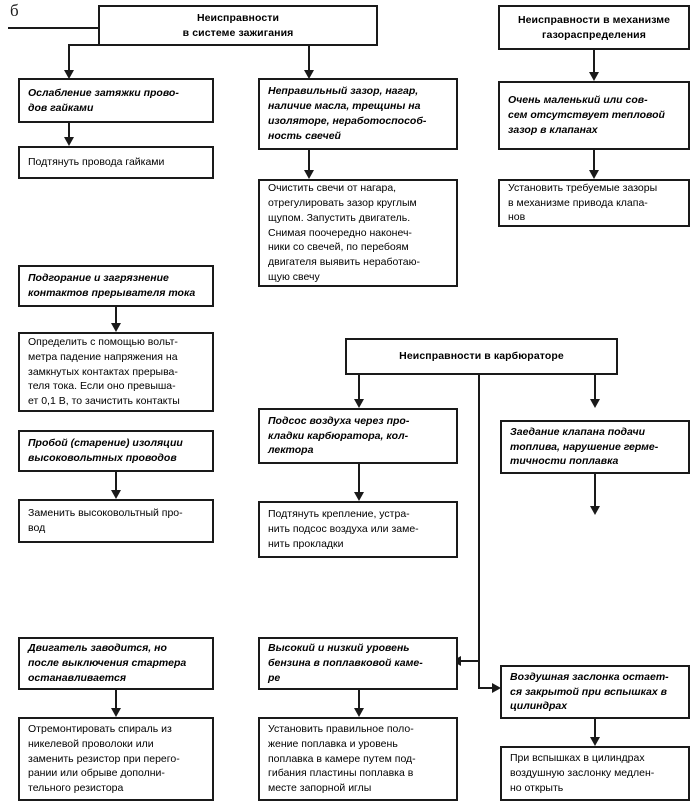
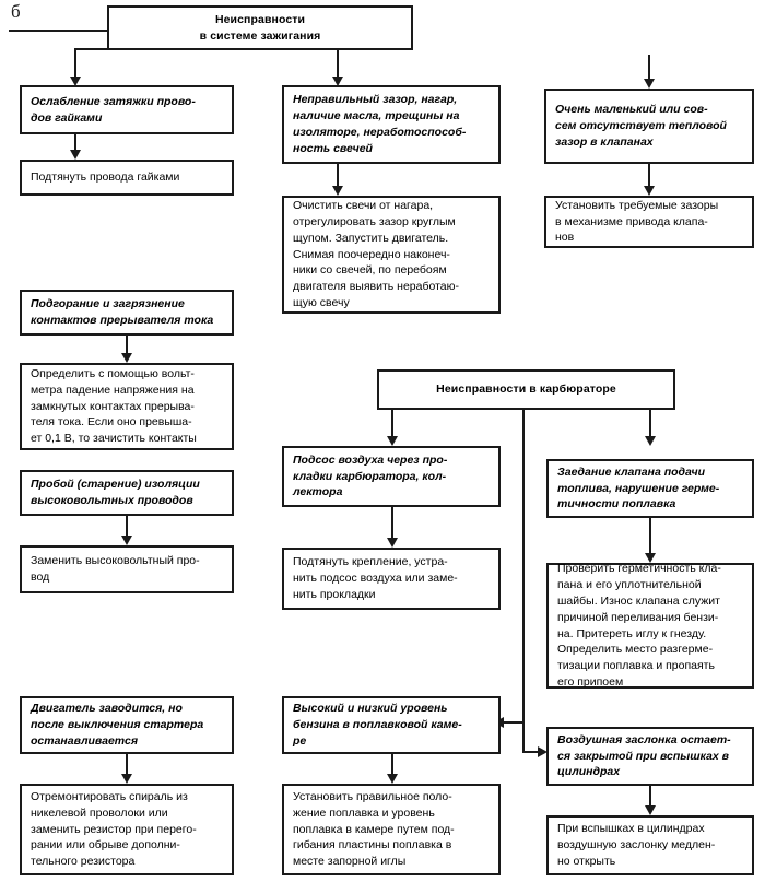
  б
  Неисправности
  в системе зажигания
  Ослабление затяжки прово-
  дов гайками
  Подтянуть провода гайками
  Подгорание и загрязнение
  контактов прерывателя тока
  Определить с помощью вольт-
  метра падение напряжения на
  замкнутых контактах прерыва-
  теля тока. Если оно превыша-
  ет 0,1 В, то зачистить контакты
  Пробой (старение) изоляции
  высоковольтных проводов
  Заменить высоковольтный про-
  вод
  Двигатель заводится, но
  после выключения стартера
  останавливается
  Отремонтировать спираль из
  никелевой проволоки или
  заменить резистор при перего-
  рании или обрыве дополни-
  тельного резистора
  Неправильный зазор, нагар,
  наличие масла, трещины на
  изоляторе, неработоспособ-
  ность свечей
  Очистить свечи от нагара,
  отрегулировать зазор круглым
  щупом. Запустить двигатель.
  Снимая поочередно наконеч-
  ники со свечей, по перебоям
  двигателя выявить неработаю-
  щую свечу
- Неисправности в механизме
- газораспределения
  Очень маленький или сов-
  сем отсутствует тепловой
  зазор в клапанах
  Установить требуемые зазоры
  в механизме привода клапа-
  нов
  Неисправности в карбюраторе
  Подсос воздуха через про-
  кладки карбюратора, кол-
  лектора
  Подтянуть крепление, устра-
  нить подсос воздуха или заме-
  нить прокладки
  Заедание клапана подачи
  топлива, нарушение герме-
  тичности поплавка
+ Проверить герметичность кла-
+ пана и его уплотнительной
+ шайбы. Износ клапана служит
+ причиной переливания бензи-
+ на. Притереть иглу к гнезду.
+ Определить место разгерме-
+ тизации поплавка и пропаять
+ его припоем
  Высокий и низкий уровень
  бензина в поплавковой каме-
  ре
  Установить правильное поло-
  жение поплавка и уровень
  поплавка в камере путем под-
  гибания пластины поплавка в
  месте запорной иглы
  Воздушная заслонка остает-
  ся закрытой при вспышках в
  цилиндрах
  При вспышках в цилиндрах
  воздушную заслонку медлен-
  но открыть
